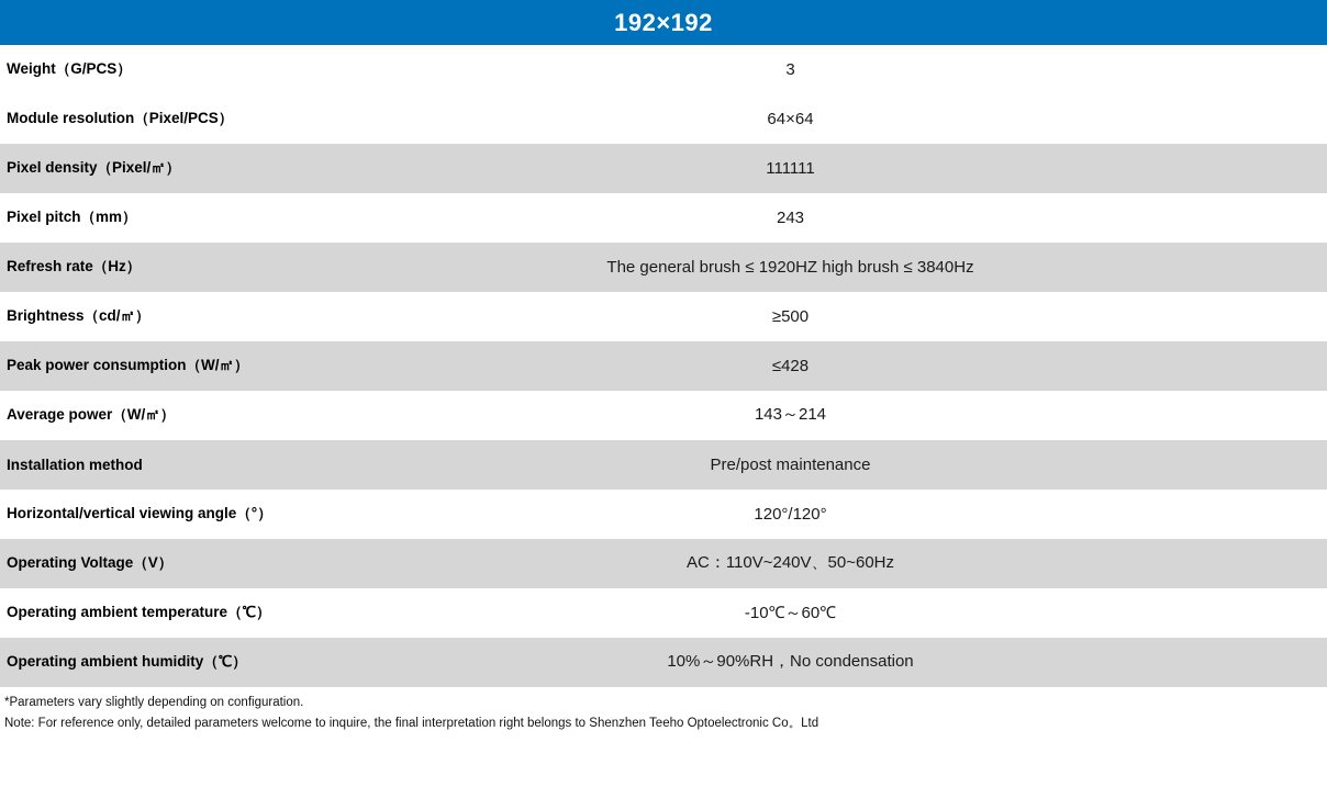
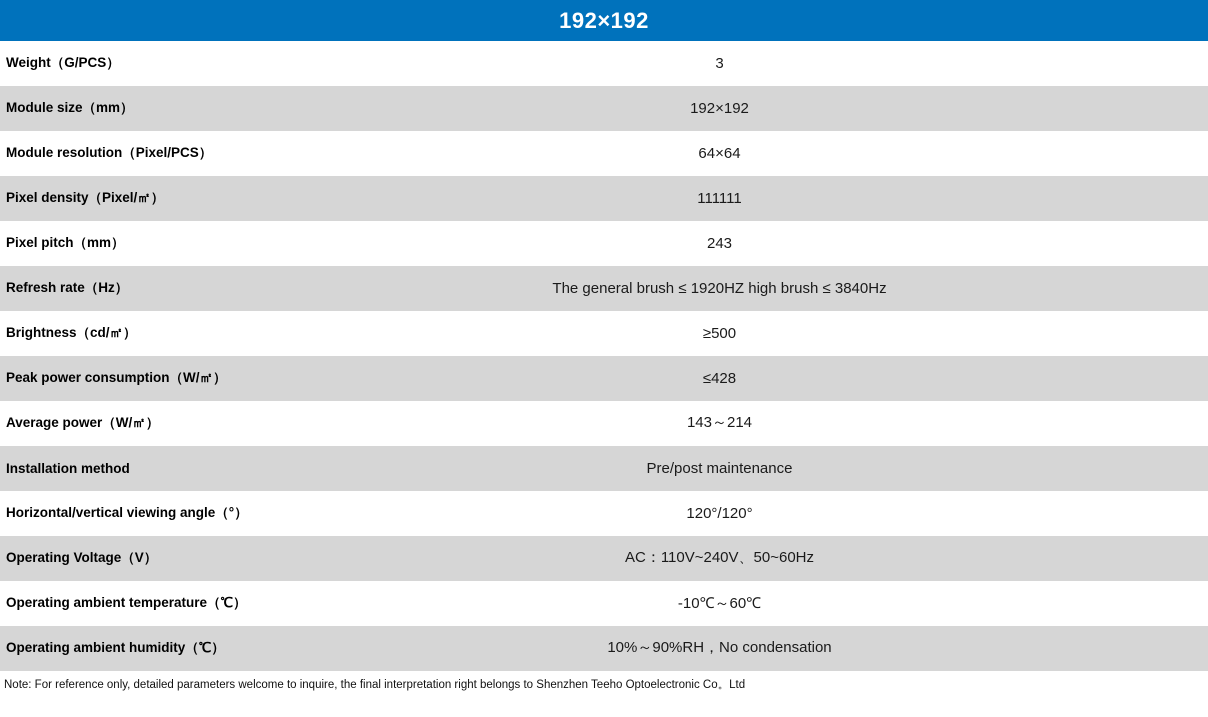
  192×192
  Weight（G/PCS）	3
+ Module size（mm）	192×192
  Module resolution（Pixel/PCS）	64×64
  Pixel density（Pixel/㎡）	111111
  Pixel pitch（mm）	243
  Refresh rate（Hz）	The general brush ≤ 1920HZ high brush ≤ 3840Hz
  Brightness（cd/㎡）	≥500
  Peak power consumption（W/㎡）	≤428
  Average power（W/㎡）	143～214
  Installation method	Pre/post maintenance
  Horizontal/vertical viewing angle（°）	120°/120°
  Operating Voltage（V）	AC：110V~240V、50~60Hz
  Operating ambient temperature（℃）	-10℃～60℃
  Operating ambient humidity（℃）	10%～90%RH，No condensation
- *Parameters vary slightly depending on configuration.
  Note: For reference only, detailed parameters welcome to inquire, the final interpretation right belongs to Shenzhen Teeho Optoelectronic Co。Ltd
